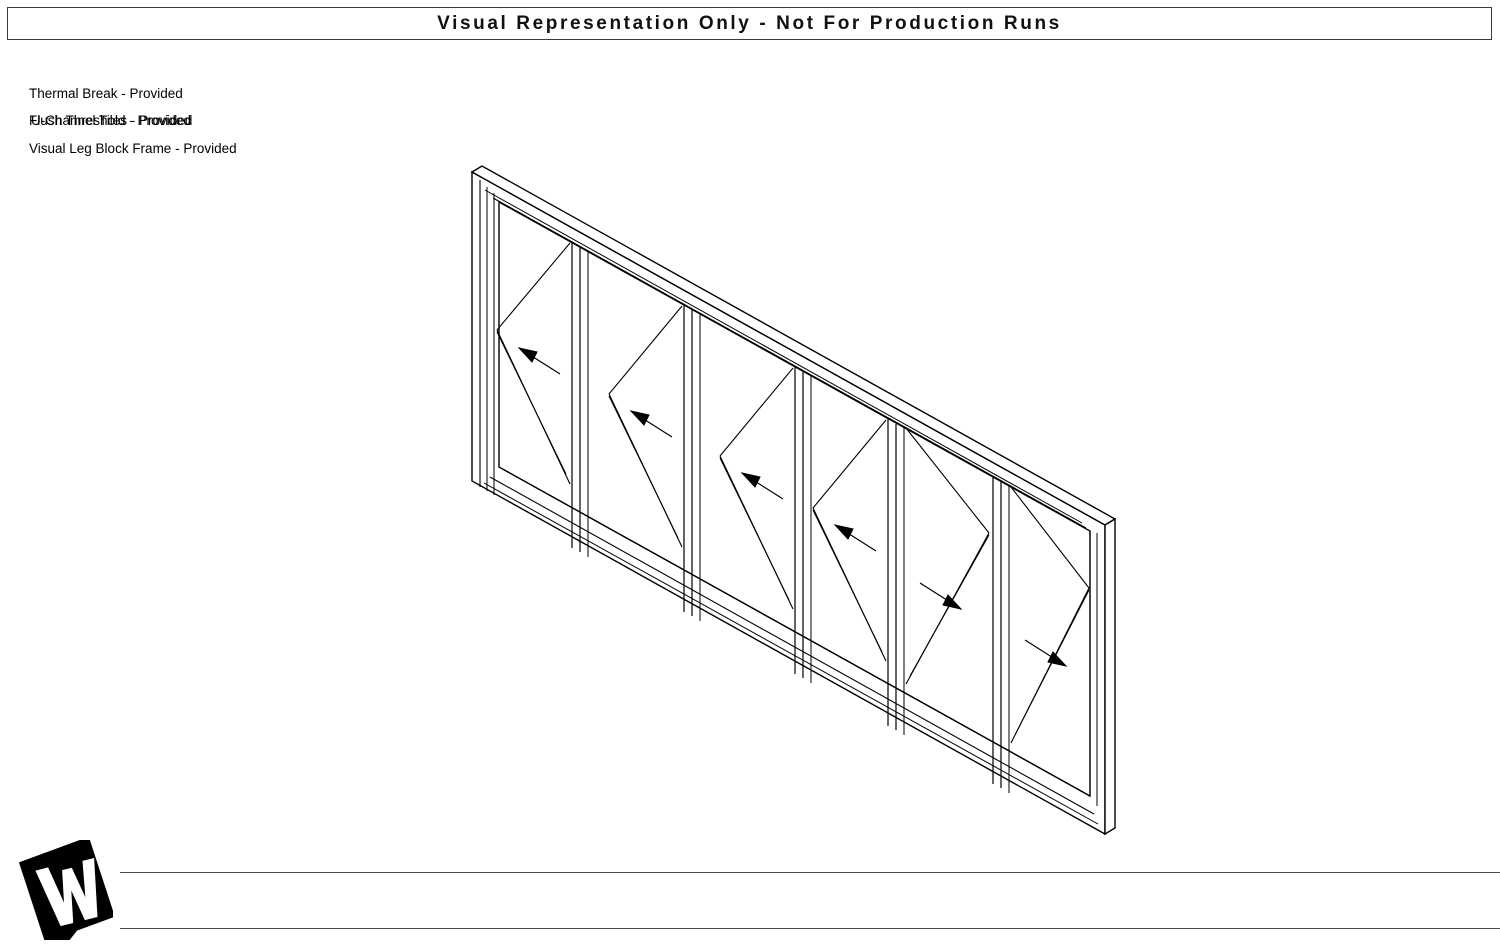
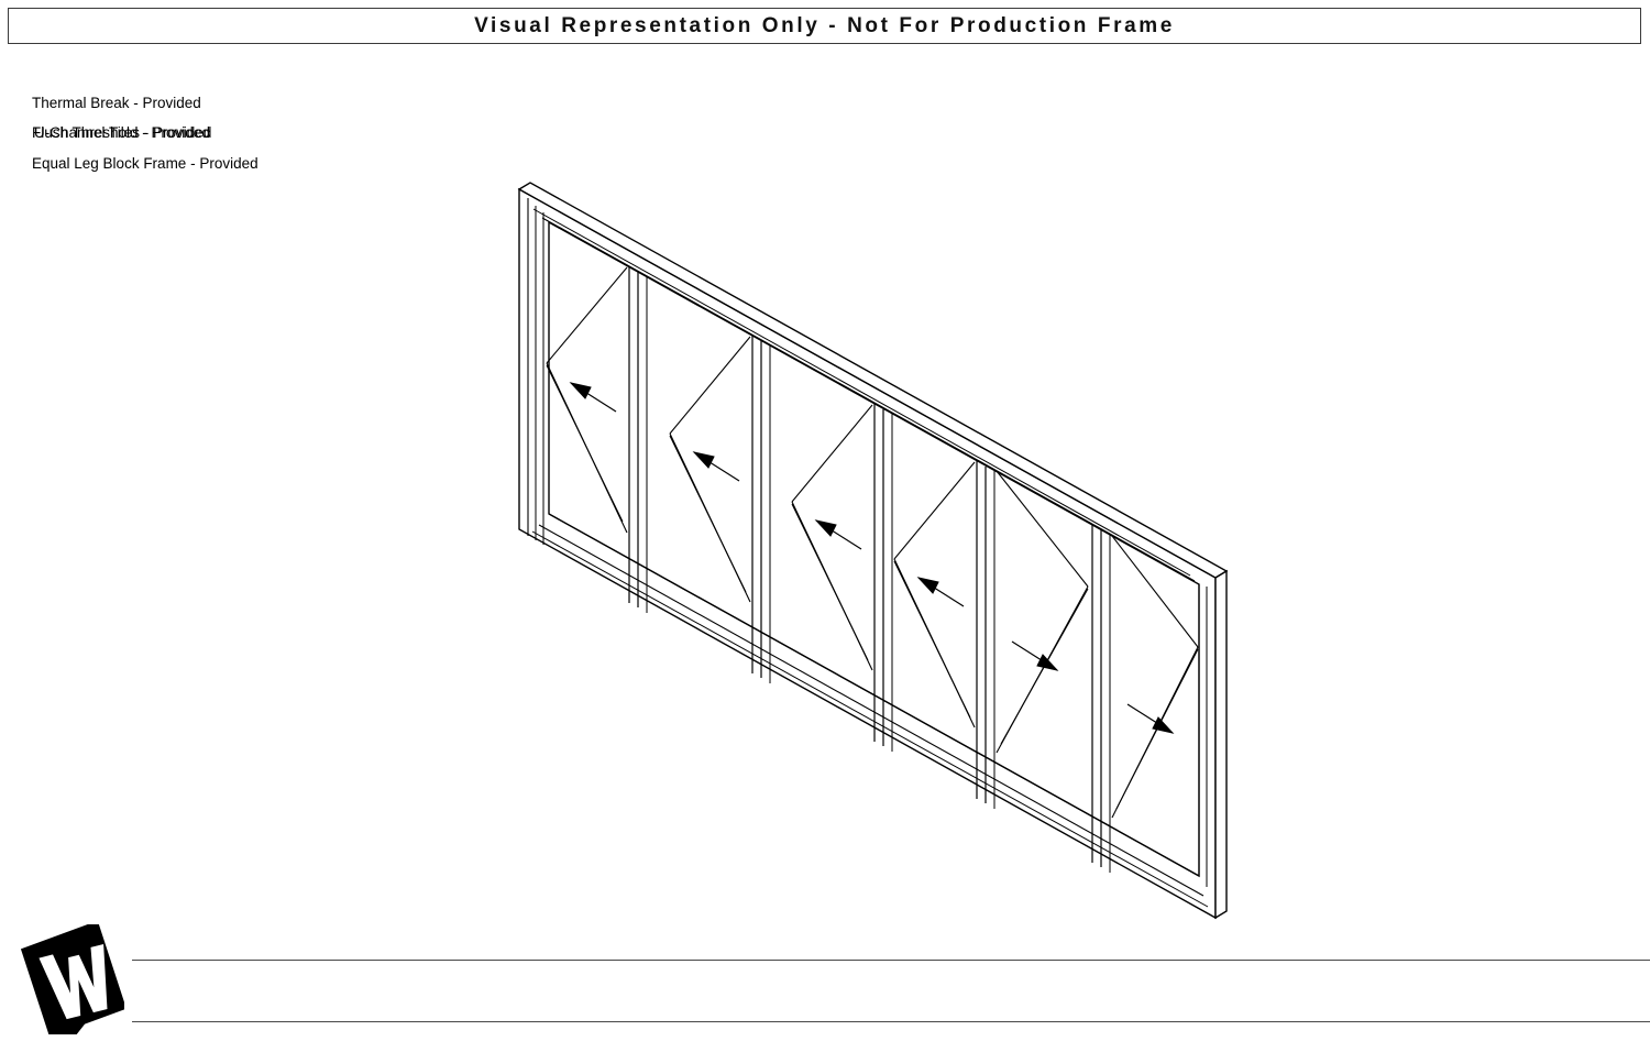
- Visual Representation Only - Not For Production Runs
+ Visual Representation Only - Not For Production Frame
  Thermal Break - Provided
  Flush Threshold - Provided
  U-Channel Tiles - Provided
- Visual Leg Block Frame - Provided
+ Equal Leg Block Frame - Provided
